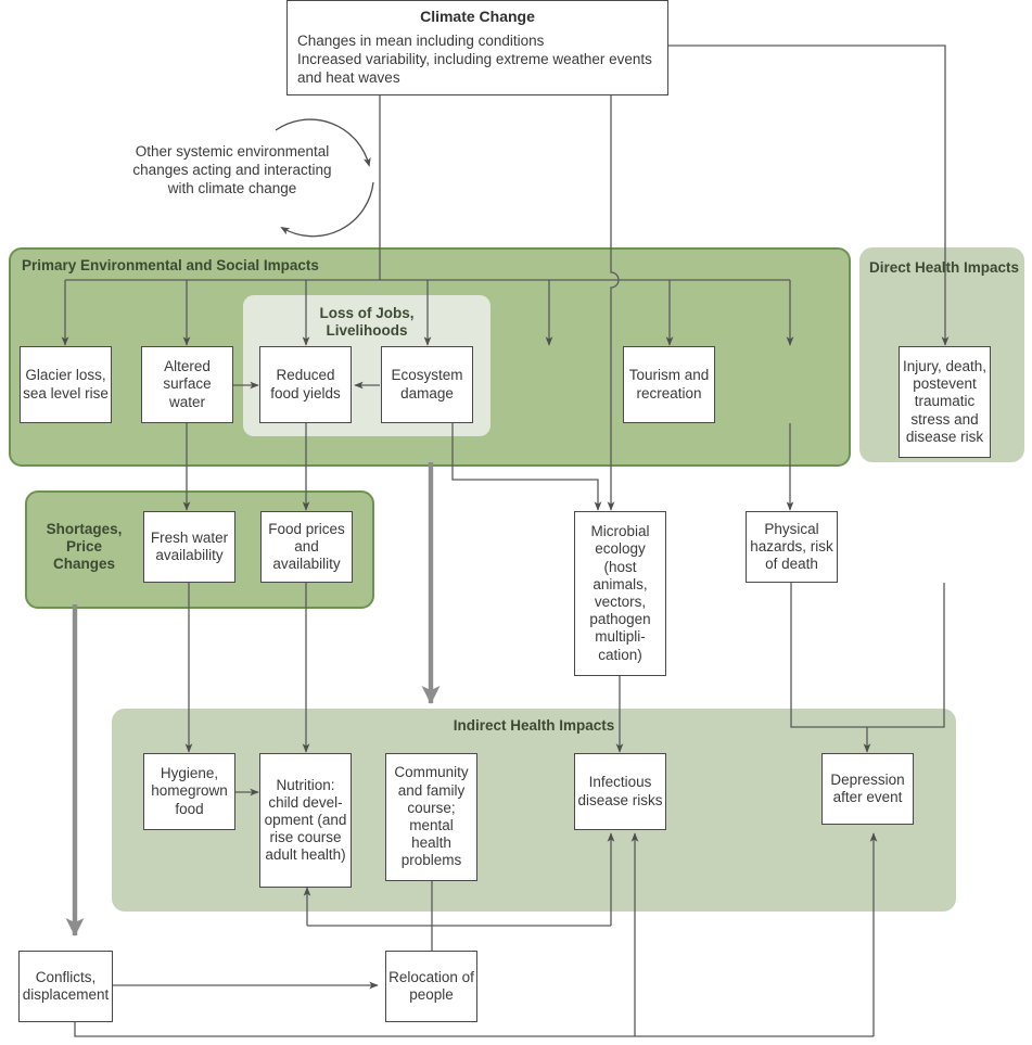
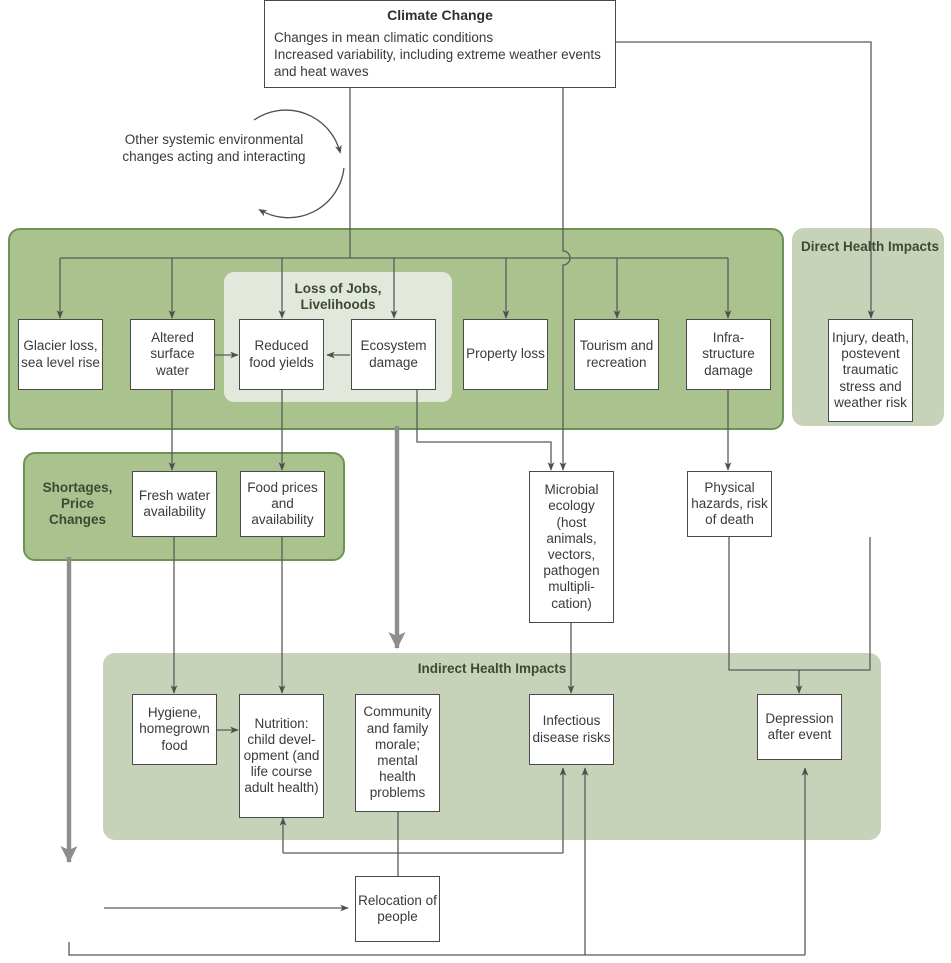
- Primary Environmental and Social Impacts
  Direct Health Impacts
  Loss of Jobs,
  Livelihoods
  Shortages,
  Price
  Changes
  Indirect Health Impacts
  Climate Change
- Changes in mean including conditions
+ Changes in mean climatic conditions
  Increased variability, including extreme weather events
  and heat waves
  Other systemic environmental
  changes acting and interacting
- with climate change
  Glacier loss, sea level rise
  Altered surface water
  Reduced food yields
  Ecosystem damage
+ Property loss
  Tourism and recreation
+ Infra-structure damage
- Injury, death, postevent traumatic stress and disease risk
+ Injury, death, postevent traumatic stress and weather risk
  Fresh water availability
  Food prices and availability
  Microbial ecology (host animals, vectors, pathogen multipli-cation)
  Physical hazards, risk of death
  Hygiene, homegrown food
- Nutrition: child devel-opment (and rise course adult health)
+ Nutrition: child devel-opment (and life course adult health)
- Community and family course; mental health problems
+ Community and family morale; mental health problems
  Infectious disease risks
  Depression after event
- Conflicts, displacement
  Relocation of people
